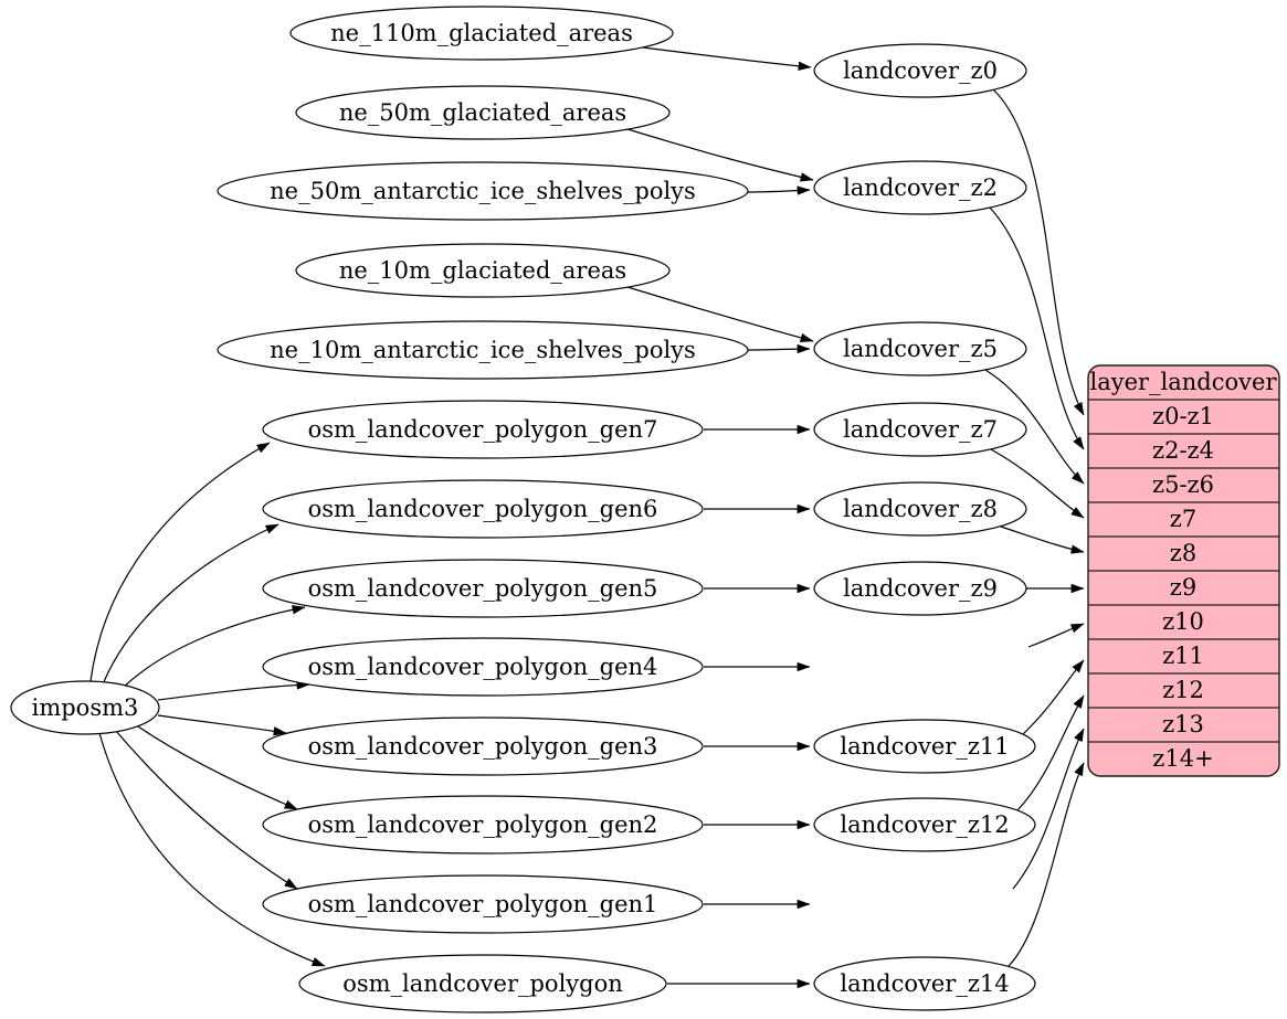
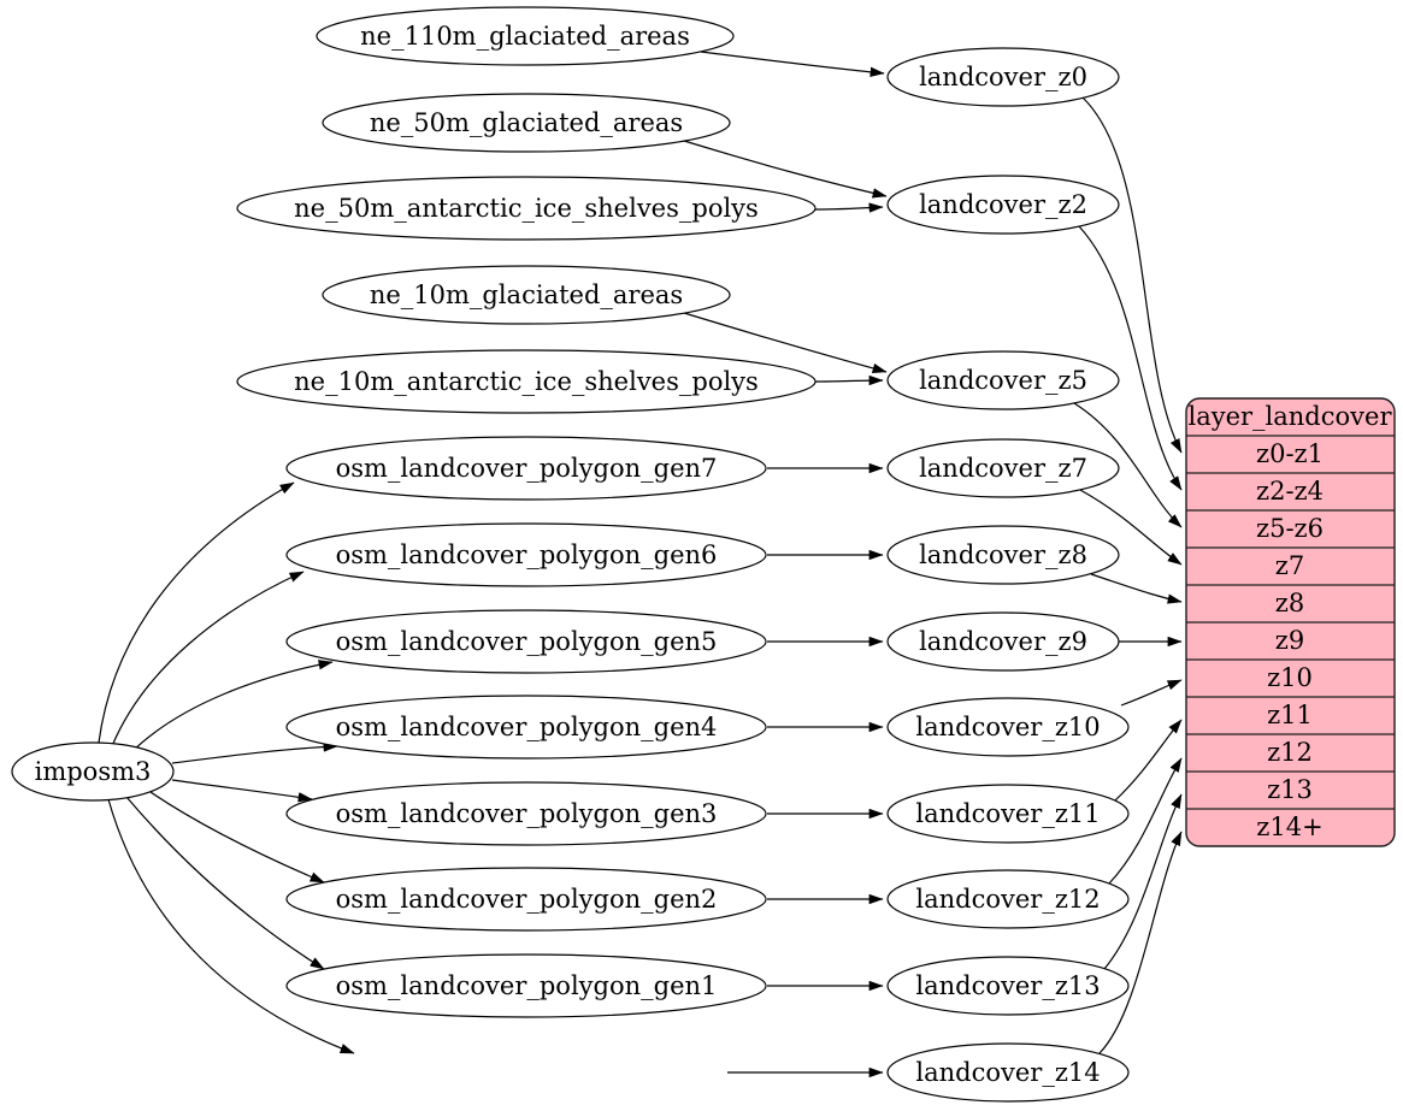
  imposm3
  ne_110m_glaciated_areas
  ne_50m_glaciated_areas
  ne_50m_antarctic_ice_shelves_polys
  ne_10m_glaciated_areas
  ne_10m_antarctic_ice_shelves_polys
  osm_landcover_polygon_gen7
  osm_landcover_polygon_gen6
  osm_landcover_polygon_gen5
  osm_landcover_polygon_gen4
  osm_landcover_polygon_gen3
  osm_landcover_polygon_gen2
  osm_landcover_polygon_gen1
- osm_landcover_polygon
  landcover_z0
  landcover_z2
  landcover_z5
  landcover_z7
  landcover_z8
  landcover_z9
+ landcover_z10
  landcover_z11
  landcover_z12
+ landcover_z13
  landcover_z14
  layer_landcover
  z0-z1
  z2-z4
  z5-z6
  z7
  z8
  z9
  z10
  z11
  z12
  z13
  z14+
